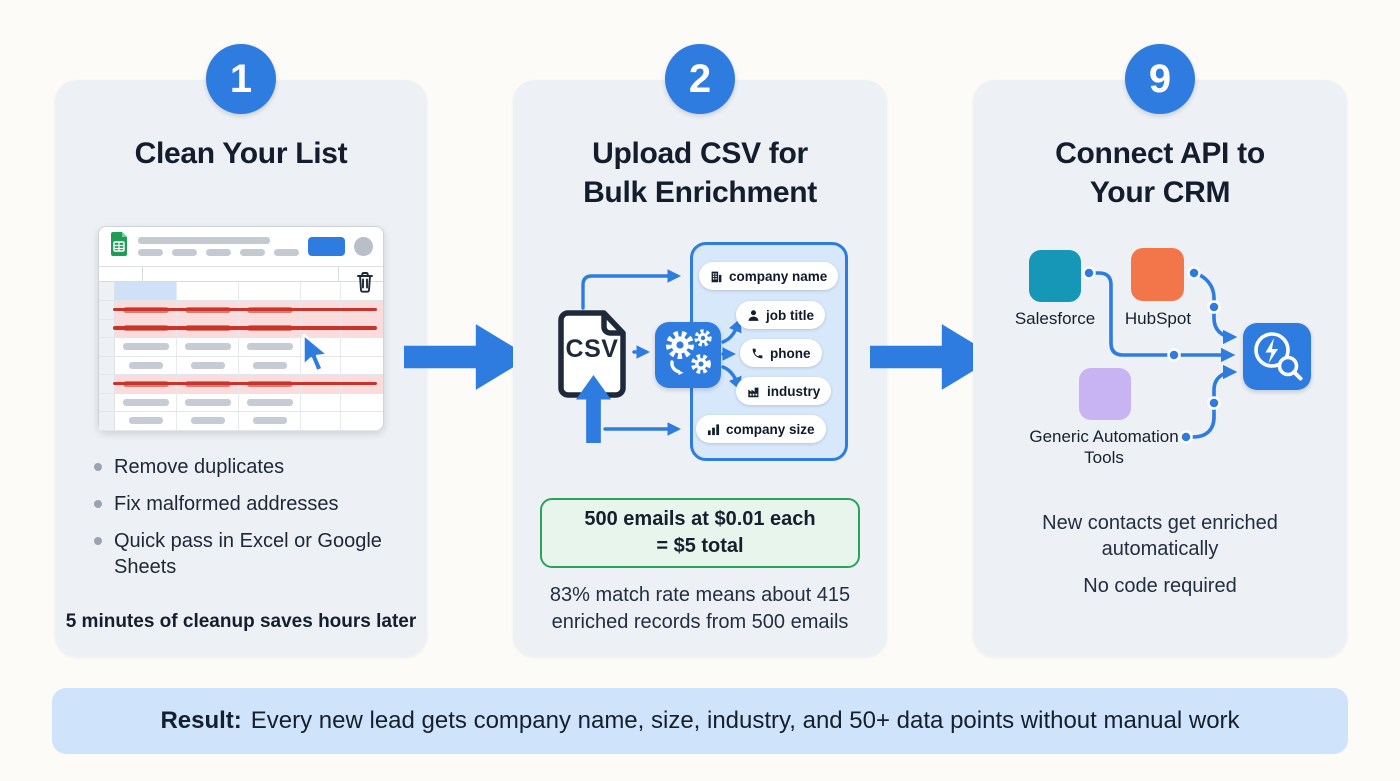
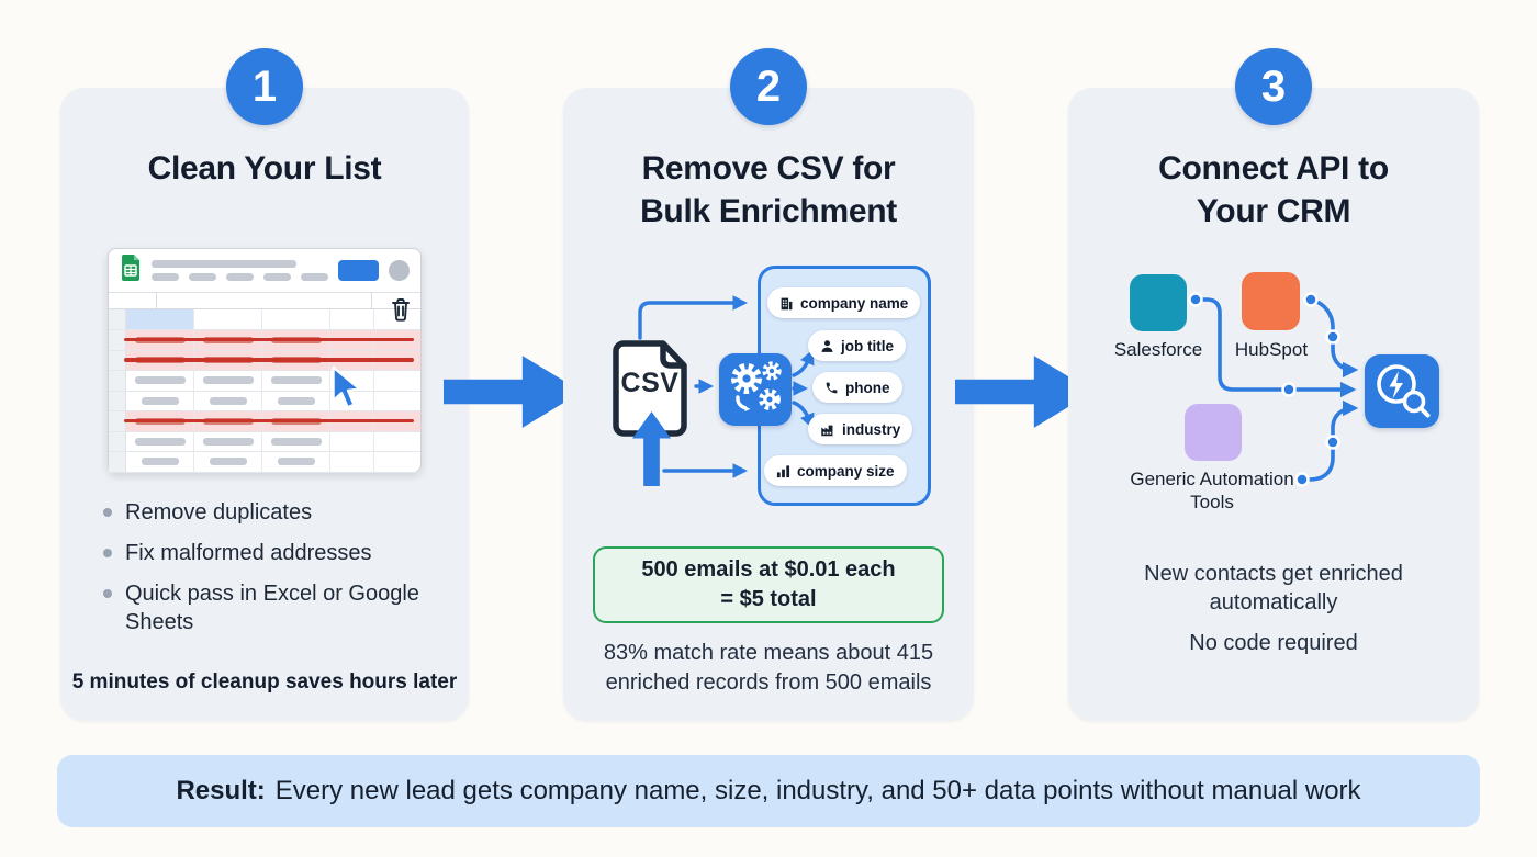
  1
  Clean Your List
  Remove duplicates
  Fix malformed addresses
  Quick pass in Excel or Google Sheets
  5 minutes of cleanup saves hours later
  2
- Upload CSV for Bulk Enrichment
+ Remove CSV for Bulk Enrichment
  CSV
  company name
  job title
  phone
  industry
  company size
  500 emails at $0.01 each
  = $5 total
  83% match rate means about 415 enriched records from 500 emails
- 9
+ 3
  Connect API to Your CRM
  Salesforce
  HubSpot
  Generic Automation Tools
  New contacts get enriched automatically
  No code required
  Result:
  Every new lead gets company name, size, industry, and 50+ data points without manual work
